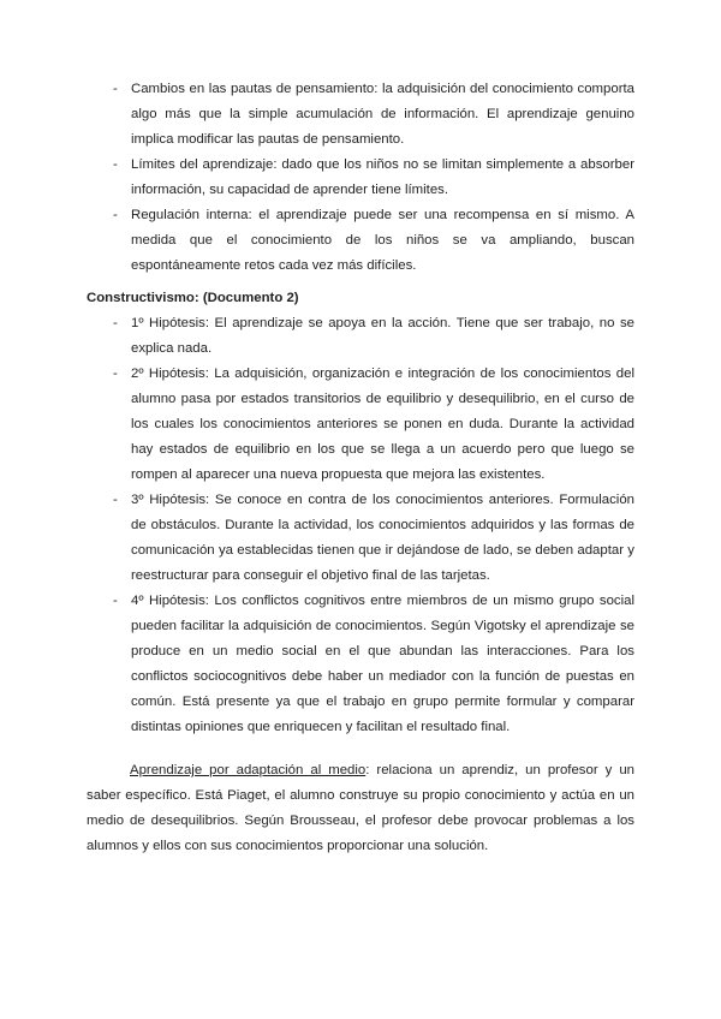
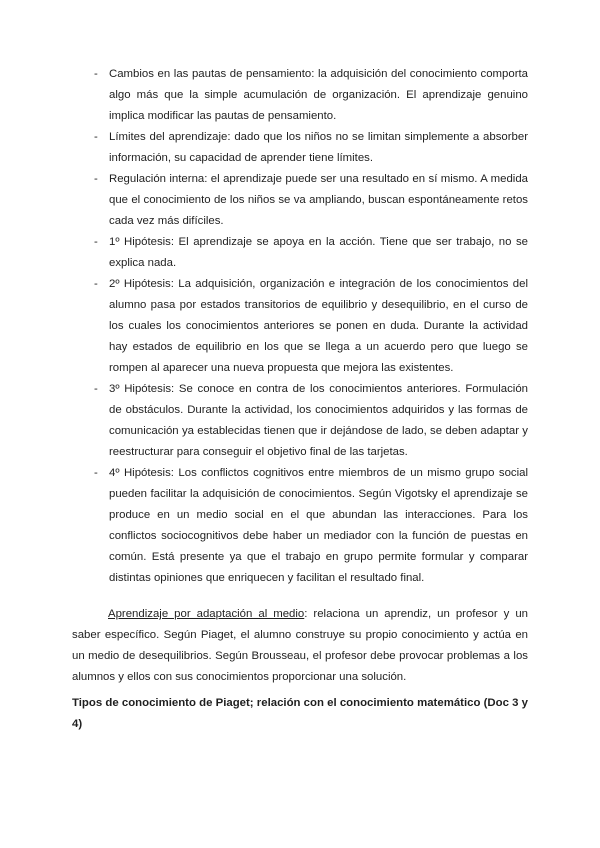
  -
- Cambios en las pautas de pensamiento: la adquisición del conocimiento comporta algo más que la simple acumulación de información. El aprendizaje genuino implica modificar las pautas de pensamiento.
+ Cambios en las pautas de pensamiento: la adquisición del conocimiento comporta algo más que la simple acumulación de organización. El aprendizaje genuino implica modificar las pautas de pensamiento.
  -
  Límites del aprendizaje: dado que los niños no se limitan simplemente a absorber información, su capacidad de aprender tiene límites.
  -
- Regulación interna: el aprendizaje puede ser una recompensa en sí mismo. A medida que el conocimiento de los niños se va ampliando, buscan espontáneamente retos cada vez más difíciles.
+ Regulación interna: el aprendizaje puede ser una resultado en sí mismo. A medida que el conocimiento de los niños se va ampliando, buscan espontáneamente retos cada vez más difíciles.
- Constructivismo: (Documento 2)
  -
  1º Hipótesis: El aprendizaje se apoya en la acción. Tiene que ser trabajo, no se explica nada.
  -
  2º Hipótesis: La adquisición, organización e integración de los conocimientos del alumno pasa por estados transitorios de equilibrio y desequilibrio, en el curso de los cuales los conocimientos anteriores se ponen en duda. Durante la actividad hay estados de equilibrio en los que se llega a un acuerdo pero que luego se rompen al aparecer una nueva propuesta que mejora las existentes.
  -
  3º Hipótesis: Se conoce en contra de los conocimientos anteriores. Formulación de obstáculos. Durante la actividad, los conocimientos adquiridos y las formas de comunicación ya establecidas tienen que ir dejándose de lado, se deben adaptar y reestructurar para conseguir el objetivo final de las tarjetas.
  -
  4º Hipótesis: Los conflictos cognitivos entre miembros de un mismo grupo social pueden facilitar la adquisición de conocimientos. Según Vigotsky el aprendizaje se produce en un medio social en el que abundan las interacciones. Para los conflictos sociocognitivos debe haber un mediador con la función de puestas en común. Está presente ya que el trabajo en grupo permite formular y comparar distintas opiniones que enriquecen y facilitan el resultado final.
- Aprendizaje por adaptación al medio: relaciona un aprendiz, un profesor y un saber específico. Está Piaget, el alumno construye su propio conocimiento y actúa en un medio de desequilibrios. Según Brousseau, el profesor debe provocar problemas a los alumnos y ellos con sus conocimientos proporcionar una solución.
+ Aprendizaje por adaptación al medio: relaciona un aprendiz, un profesor y un saber específico. Según Piaget, el alumno construye su propio conocimiento y actúa en un medio de desequilibrios. Según Brousseau, el profesor debe provocar problemas a los alumnos y ellos con sus conocimientos proporcionar una solución.
+ Tipos de conocimiento de Piaget; relación con el conocimiento matemático (Doc 3 y 4)
